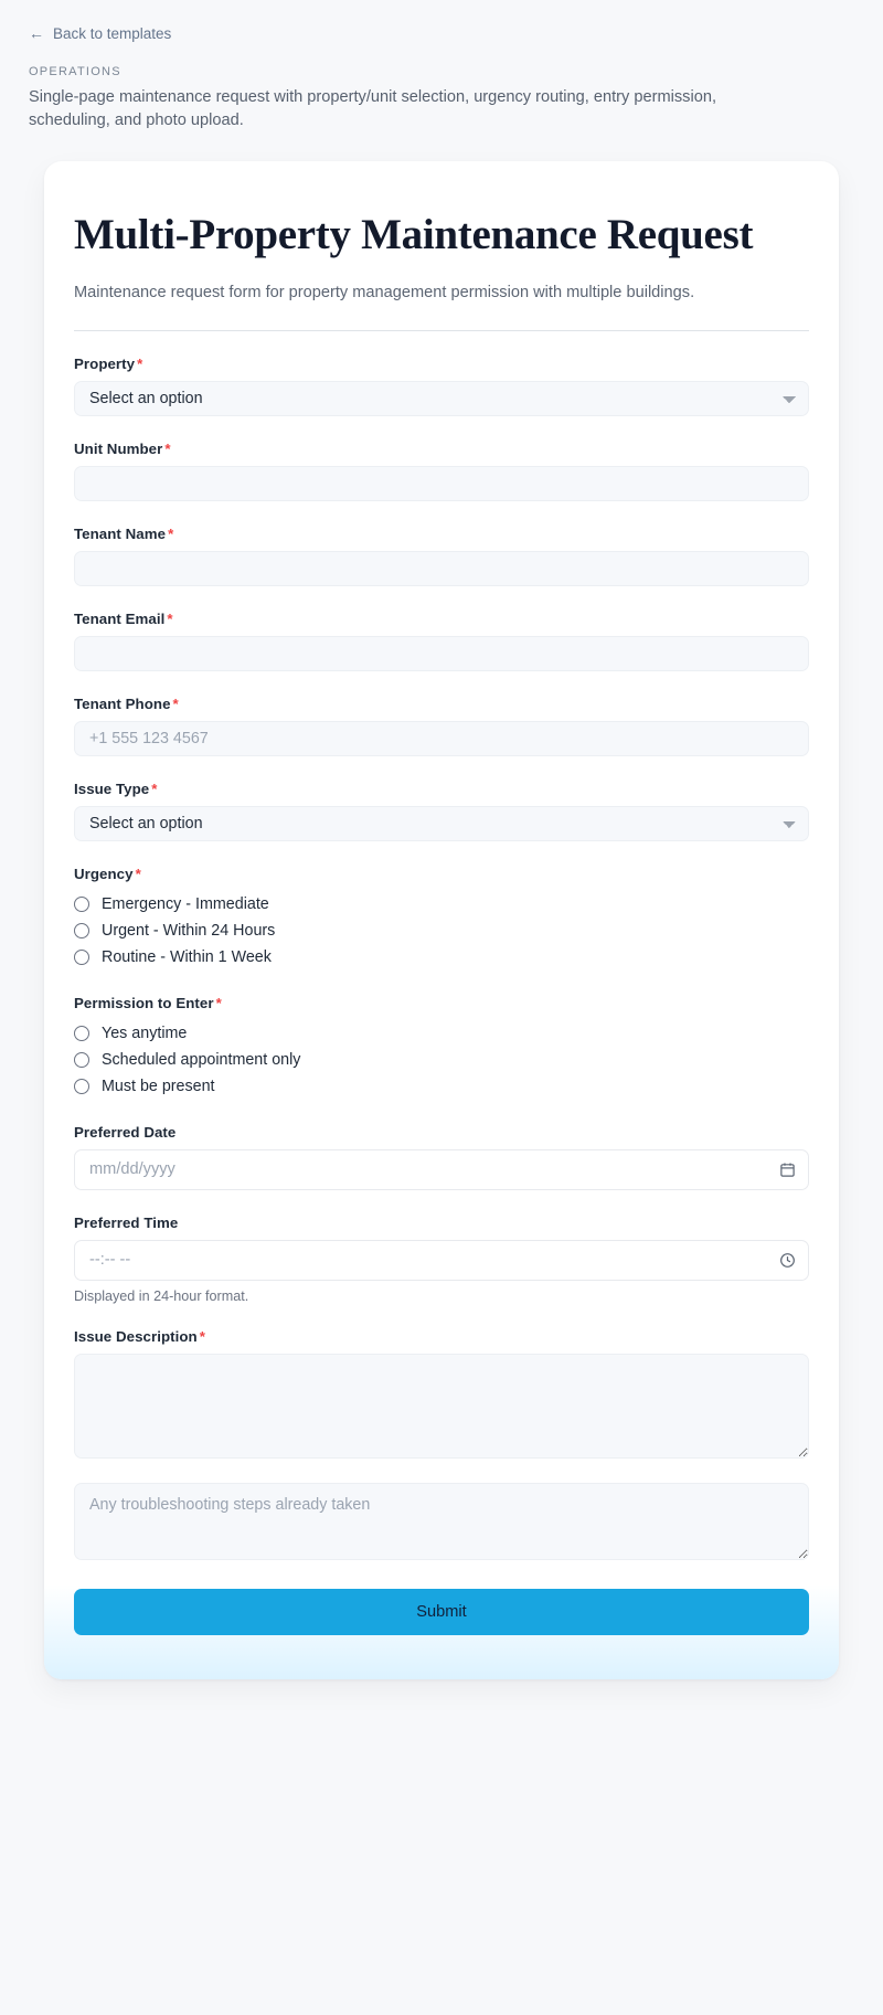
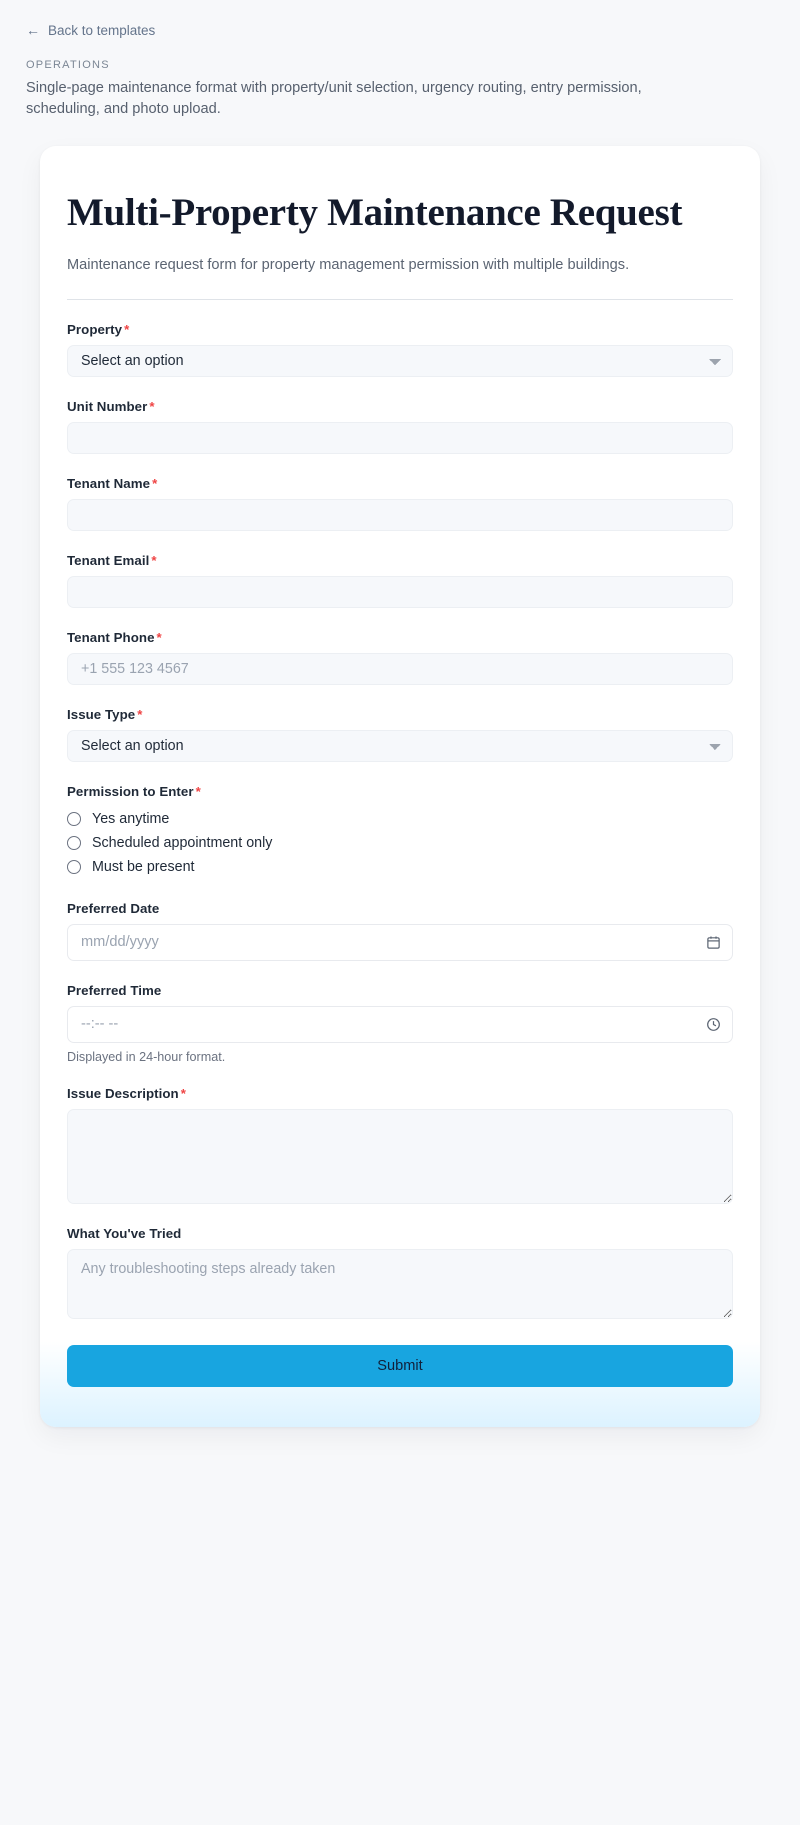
  ←
  Back to templates
  OPERATIONS
- Single-page maintenance request with property/unit selection, urgency routing, entry permission, scheduling, and photo upload.
+ Single-page maintenance format with property/unit selection, urgency routing, entry permission, scheduling, and photo upload.
  Multi-Property Maintenance Request
  Maintenance request form for property management permission with multiple buildings.
  Property *
  Select an option
  Unit Number *
  Tenant Name *
  Tenant Email *
  Tenant Phone *
  +1 555 123 4567
  Issue Type *
  Select an option
- Urgency *
- Emergency - Immediate
- Urgent - Within 24 Hours
- Routine - Within 1 Week
  Permission to Enter *
  Yes anytime
  Scheduled appointment only
  Must be present
  Preferred Date
  mm/dd/yyyy
  Preferred Time
  --:-- --
  Displayed in 24-hour format.
  Issue Description *
+ What You've Tried
  Any troubleshooting steps already taken
  Submit
